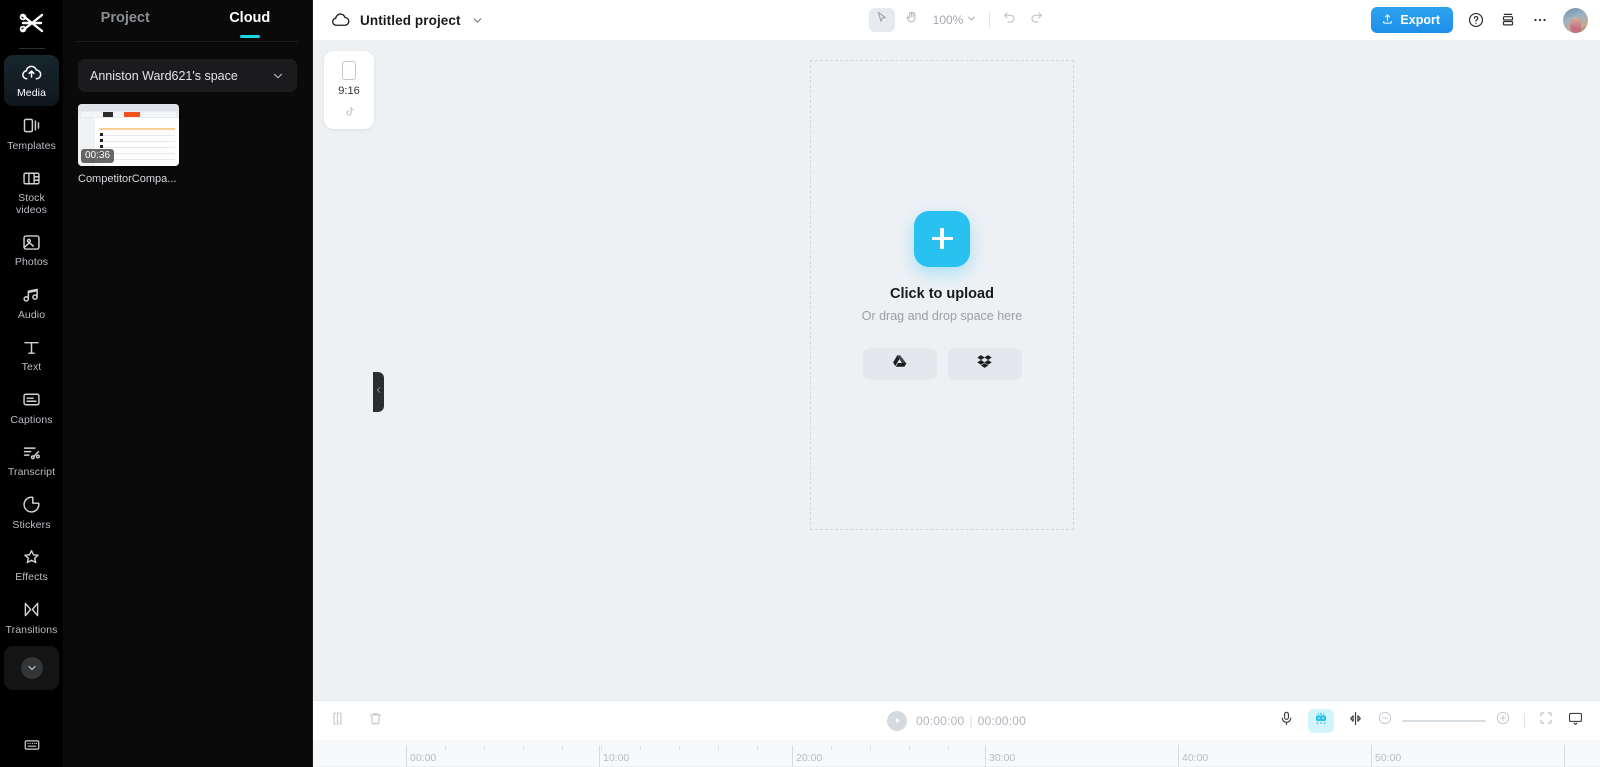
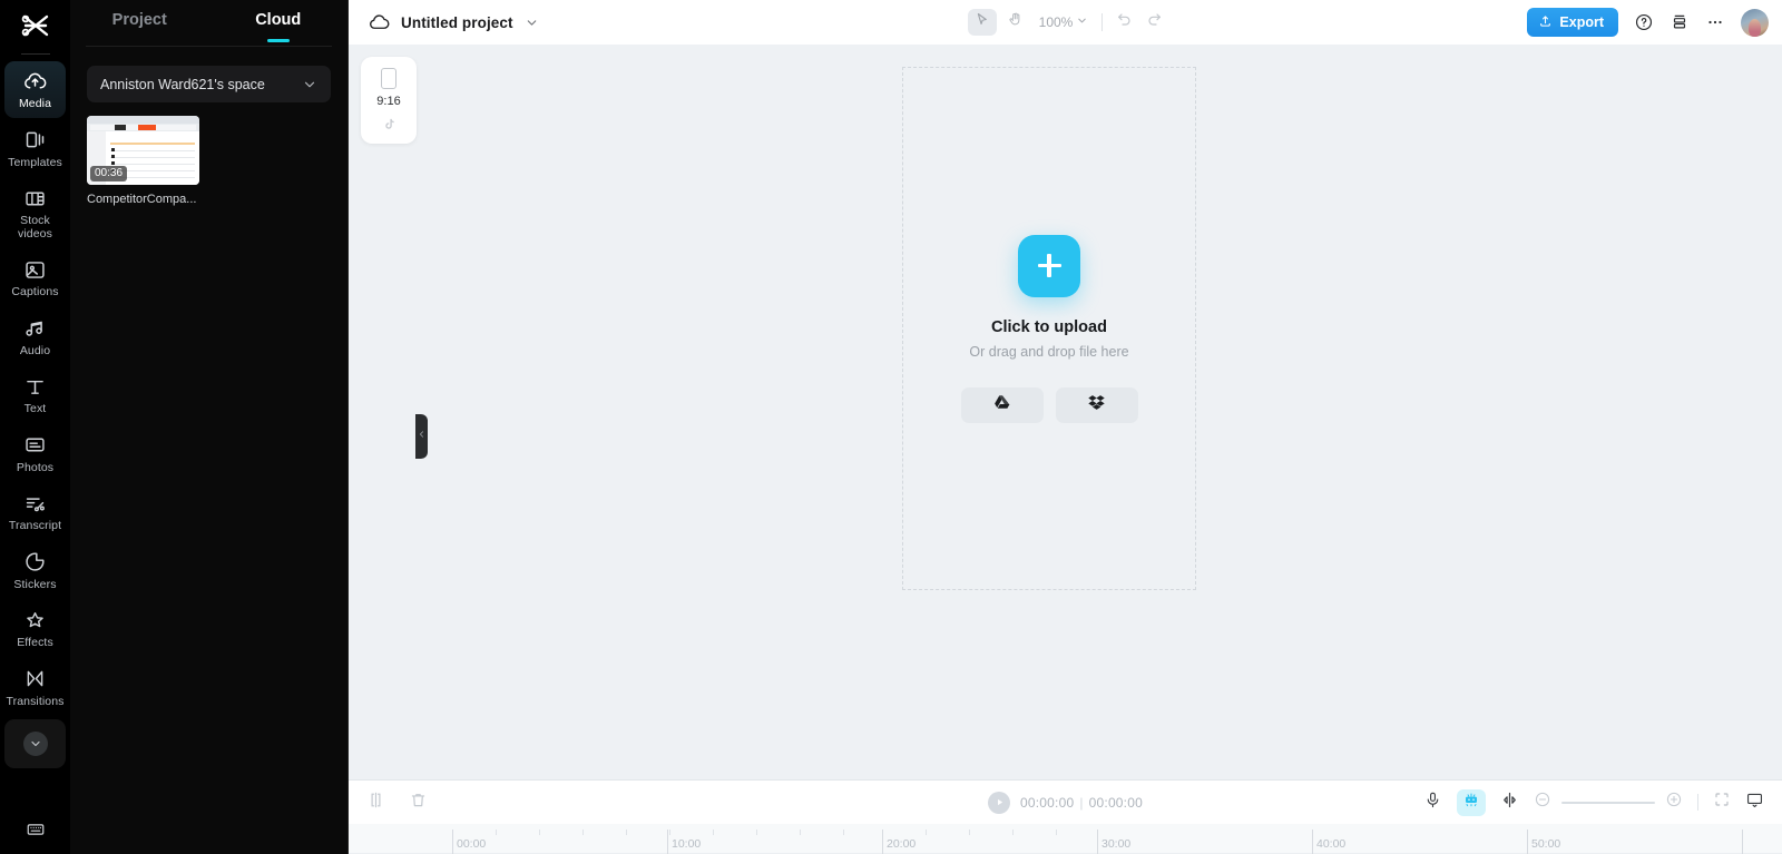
  Media
  Templates
  Stock videos
- Photos
+ Captions
  Audio
  Text
- Captions
+ Photos
  Transcript
  Stickers
  Effects
  Transitions
  Project
  Cloud
  Anniston Ward621's space
  00:36
  CompetitorCompa...
  Untitled project
  100%
  Export
  9:16
  Click to upload
- Or drag and drop space here
+ Or drag and drop file here
  00:00:00 | 00:00:00
  00:00
  10:00
  20:00
  30:00
  40:00
  50:00
